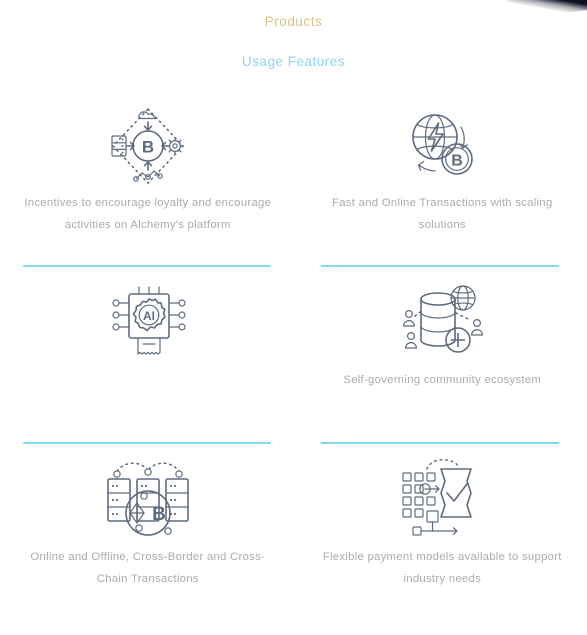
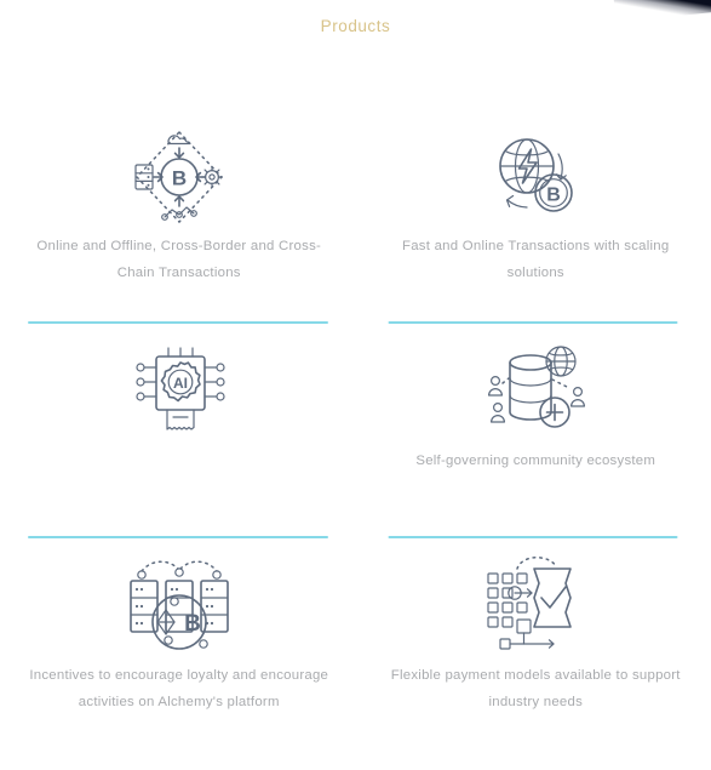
  Products
- Usage Features
  B
- Incentives to encourage loyalty and encourage activities on Alchemy's platform
+ Online and Offline, Cross-Border and Cross-Chain Transactions
  B
  Fast and Online Transactions with scaling solutions
  AI
  Self-governing community ecosystem
  B
- Online and Offline, Cross-Border and Cross-Chain Transactions
+ Incentives to encourage loyalty and encourage activities on Alchemy's platform
  Flexible payment models available to support industry needs
